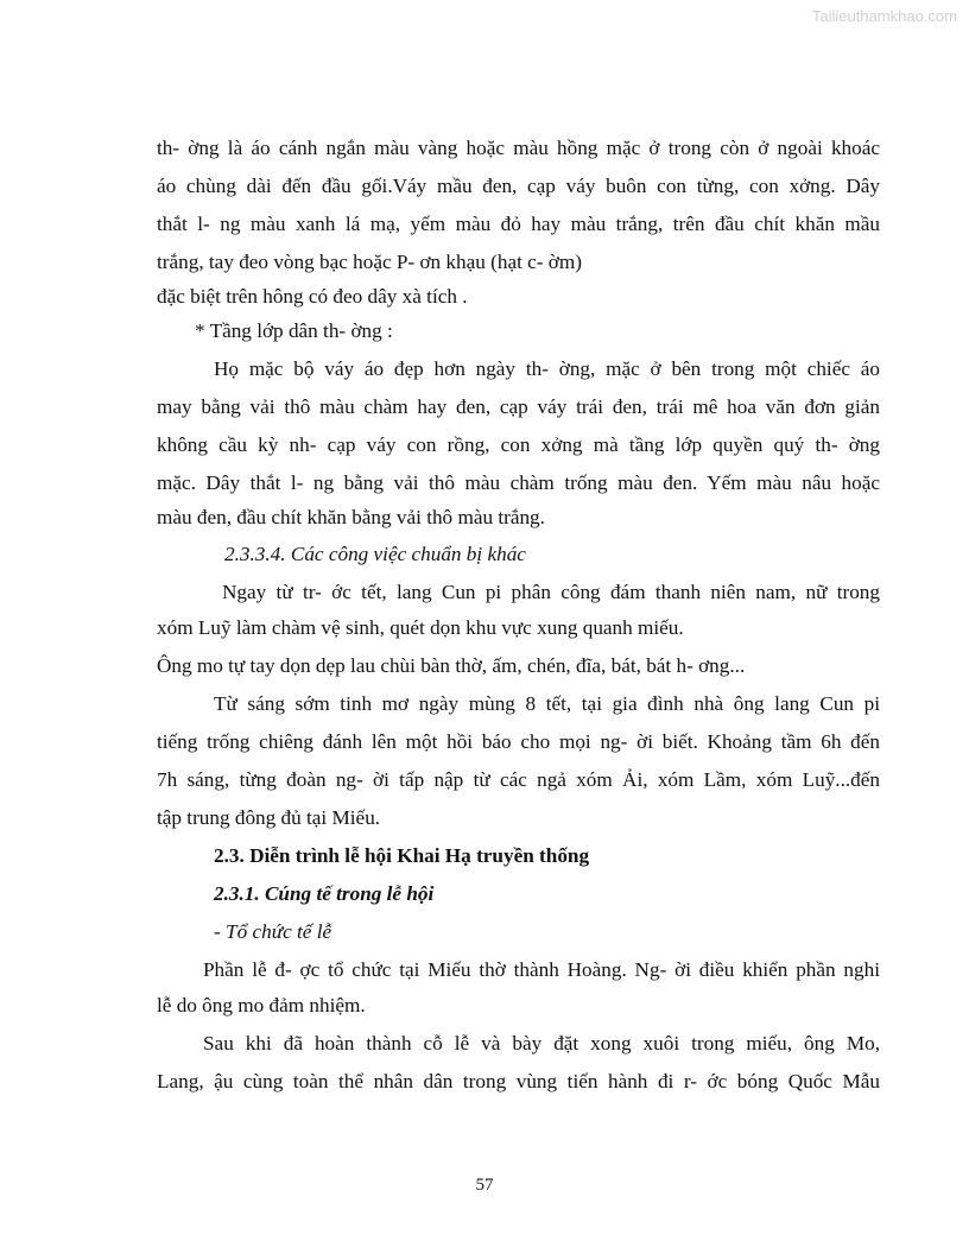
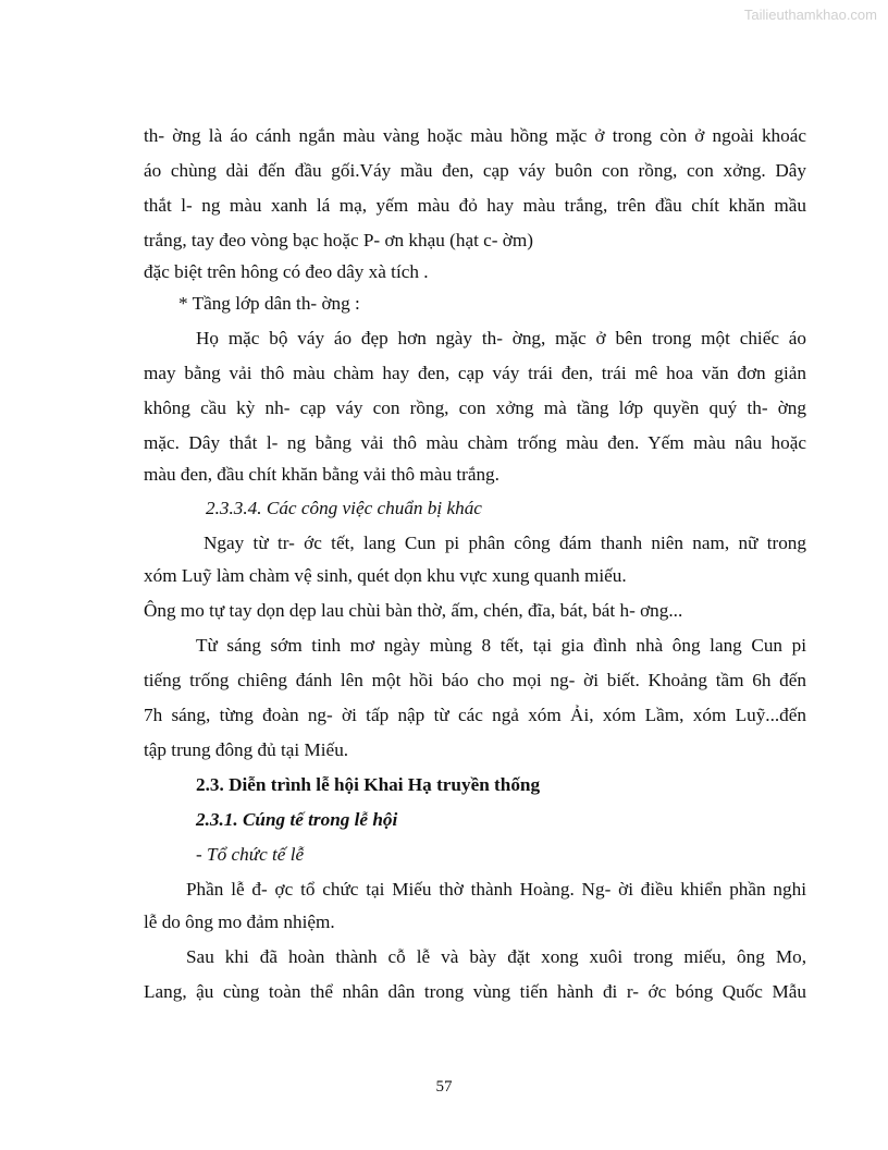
  Tailieuthamkhao.com
  th- ờng là áo cánh ngắn màu vàng hoặc màu hồng mặc ở trong còn ở ngoài khoác
- áo chùng dài đến đầu gối.Váy mầu đen, cạp váy buôn con từng, con xởng. Dây
+ áo chùng dài đến đầu gối.Váy mầu đen, cạp váy buôn con rồng, con xởng. Dây
  thắt l- ng màu xanh lá mạ, yếm màu đỏ hay màu trắng, trên đầu chít khăn mầu
  trắng, tay đeo vòng bạc hoặc P- ơn khạu (hạt c- ờm)
  đặc biệt trên hông có đeo dây xà tích .
  * Tầng lớp dân th- ờng :
  Họ mặc bộ váy áo đẹp hơn ngày th- ờng, mặc ở bên trong một chiếc áo
  may bằng vải thô màu chàm hay đen, cạp váy trái đen, trái mê hoa văn đơn giản
  không cầu kỳ nh- cạp váy con rồng, con xởng mà tầng lớp quyền quý th- ờng
  mặc. Dây thắt l- ng bằng vải thô màu chàm trống màu đen. Yếm màu nâu hoặc
  màu đen, đầu chít khăn bằng vải thô màu trắng.
  2.3.3.4. Các công việc chuẩn bị khác
  Ngay từ tr- ớc tết, lang Cun pi phân công đám thanh niên nam, nữ trong
  xóm Luỹ làm chàm vệ sinh, quét dọn khu vực xung quanh miếu.
  Ông mo tự tay dọn dẹp lau chùi bàn thờ, ấm, chén, đĩa, bát, bát h- ơng...
  Từ sáng sớm tinh mơ ngày mùng 8 tết, tại gia đình nhà ông lang Cun pi
  tiếng trống chiêng đánh lên một hồi báo cho mọi ng- ời biết. Khoảng tầm 6h đến
  7h sáng, từng đoàn ng- ời tấp nập từ các ngả xóm Ải, xóm Lầm, xóm Luỹ...đến
  tập trung đông đủ tại Miếu.
  2.3. Diễn trình lễ hội Khai Hạ truyền thống
  2.3.1. Cúng tế trong lễ hội
  - Tổ chức tế lễ
  Phần lễ đ- ợc tổ chức tại Miếu thờ thành Hoàng. Ng- ời điều khiển phần nghi
  lễ do ông mo đảm nhiệm.
  Sau khi đã hoàn thành cỗ lễ và bày đặt xong xuôi trong miếu, ông Mo,
  Lang, ậu cùng toàn thể nhân dân trong vùng tiến hành đi r- ớc bóng Quốc Mẫu
  57
